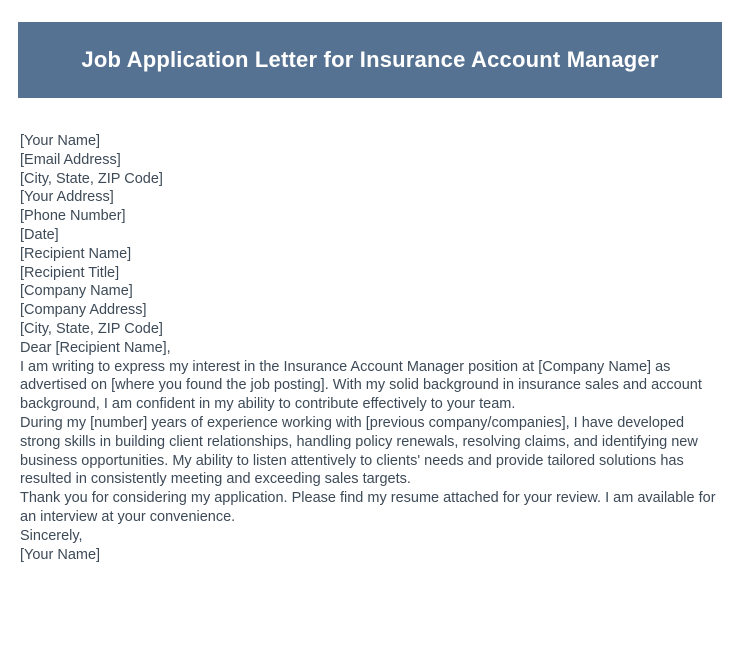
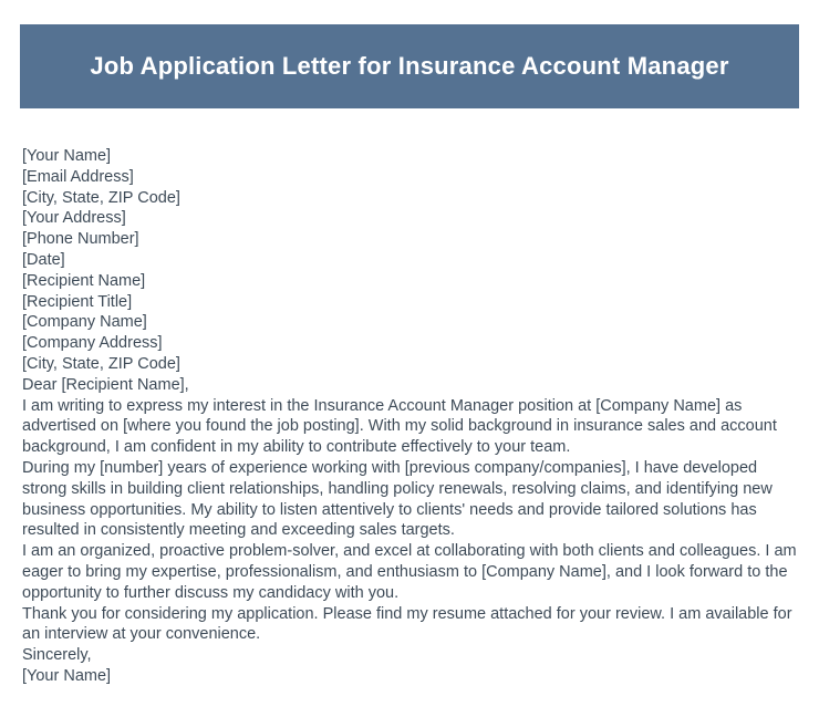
  Job Application Letter for Insurance Account Manager
  [Your Name]
  [Email Address]
  [City, State, ZIP Code]
  [Your Address]
  [Phone Number]
  [Date]
  [Recipient Name]
  [Recipient Title]
  [Company Name]
  [Company Address]
  [City, State, ZIP Code]
  Dear [Recipient Name],
  I am writing to express my interest in the Insurance Account Manager position at [Company Name] as advertised on [where you found the job posting]. With my solid background in insurance sales and account background, I am confident in my ability to contribute effectively to your team.
  During my [number] years of experience working with [previous company/companies], I have developed strong skills in building client relationships, handling policy renewals, resolving claims, and identifying new business opportunities. My ability to listen attentively to clients' needs and provide tailored solutions has resulted in consistently meeting and exceeding sales targets.
+ I am an organized, proactive problem-solver, and excel at collaborating with both clients and colleagues. I am eager to bring my expertise, professionalism, and enthusiasm to [Company Name], and I look forward to the opportunity to further discuss my candidacy with you.
  Thank you for considering my application. Please find my resume attached for your review. I am available for an interview at your convenience.
  Sincerely,
  [Your Name]
